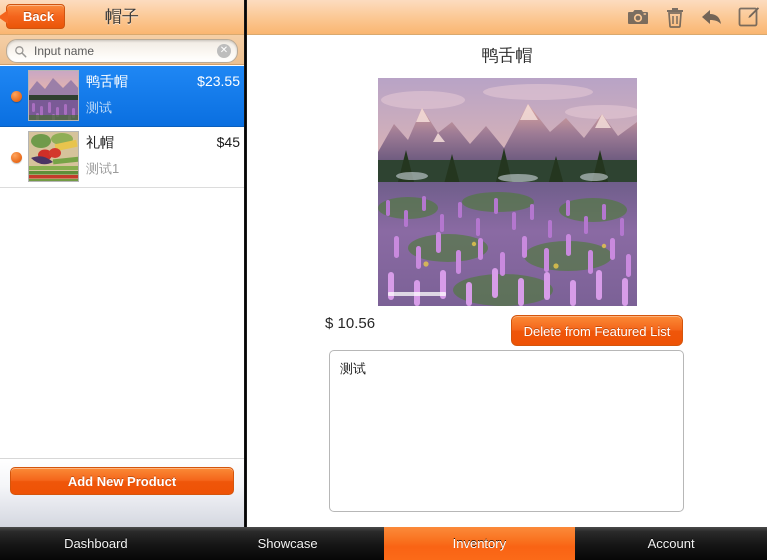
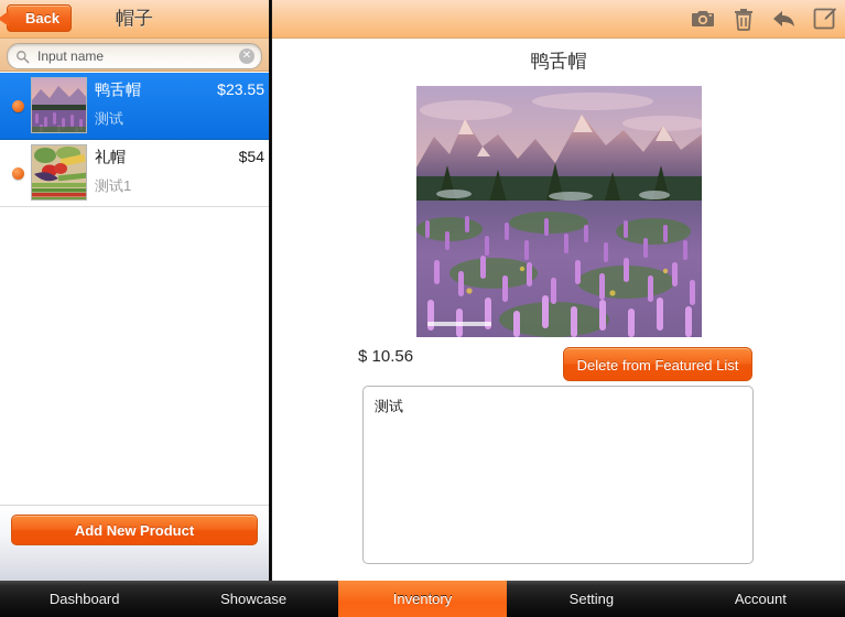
  帽子
  Back
  Input name
  ✕
  鸭舌帽
  $23.55
  测试
  礼帽
- $45
+ $54
  测试1
  Add New Product
  鸭舌帽
  $ 10.56
  Delete from Featured List
  测试
  Dashboard
  Showcase
  Inventory
+ Setting
  Account
